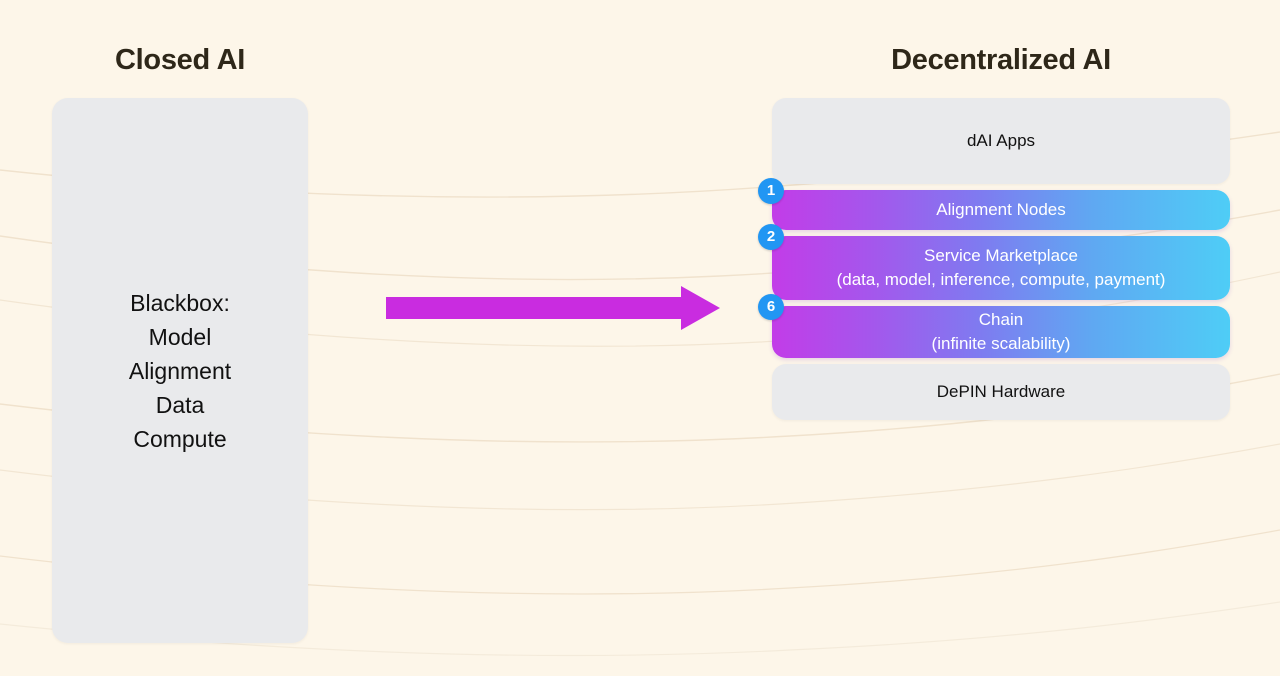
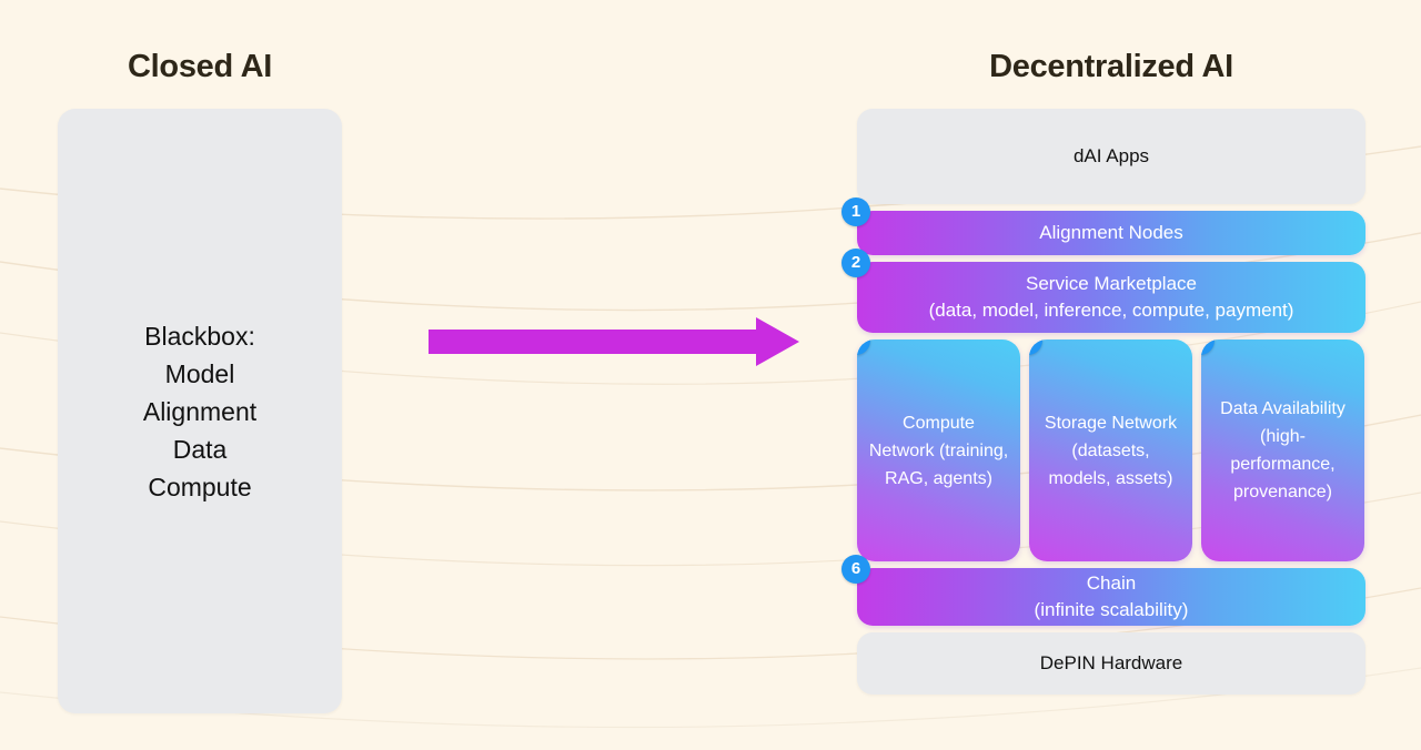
  Closed AI
  Blackbox:
  Model
  Alignment
  Data
  Compute
  Decentralized AI
  dAI Apps
  1
  Alignment Nodes
  2
  Service Marketplace
  (data, model, inference, compute, payment)
+ Compute Network (training, RAG, agents)
+ Storage Network (datasets, models, assets)
+ Data Availability (high-performance, provenance)
  6
  Chain
  (infinite scalability)
  DePIN Hardware
